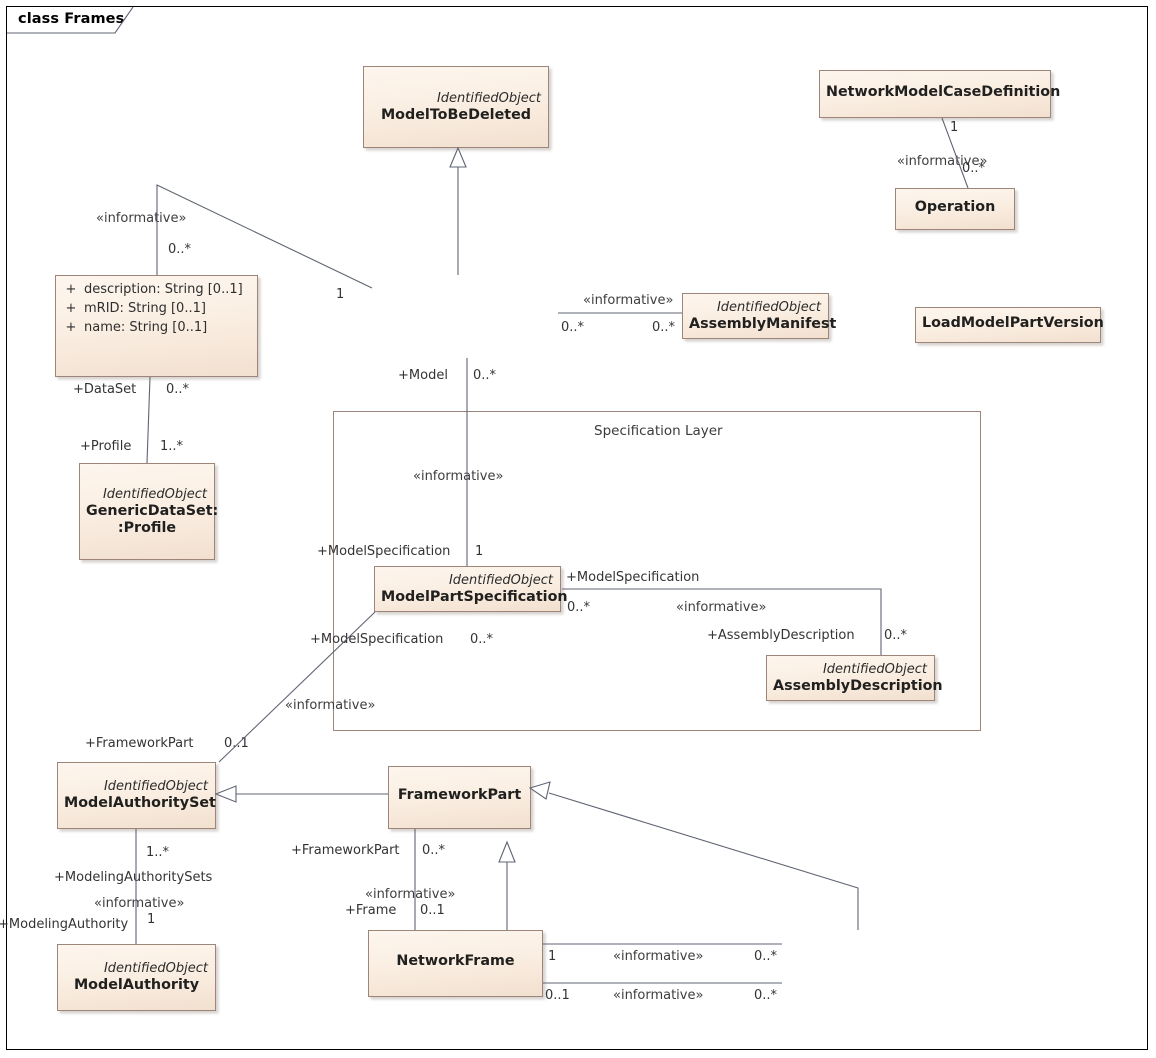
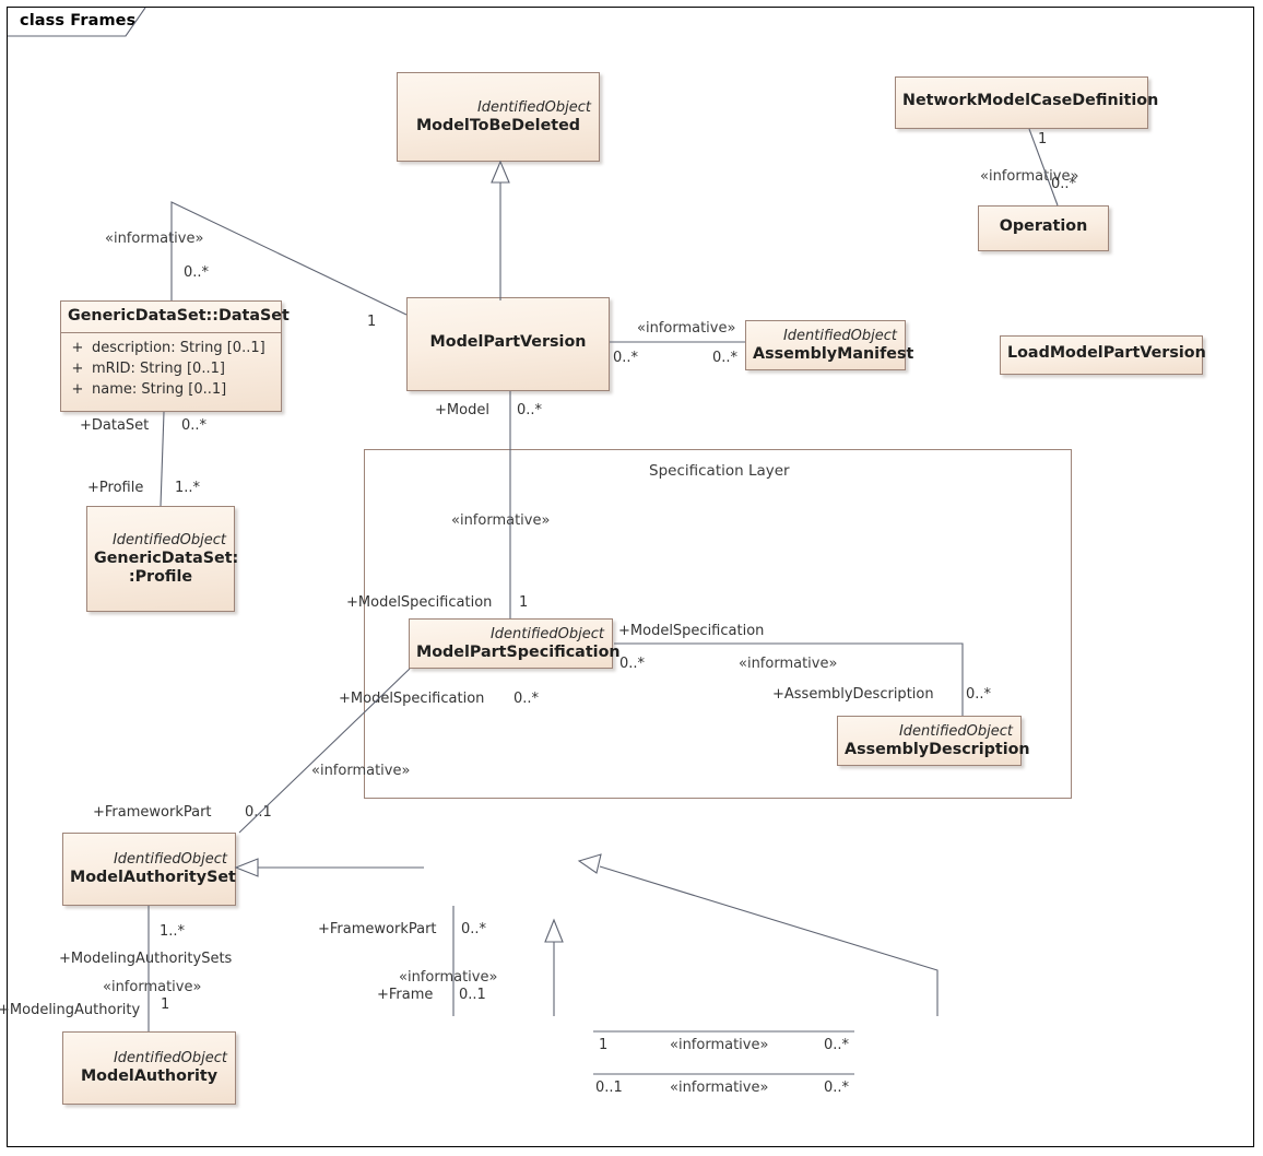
  class Frames
  Specification Layer
  IdentifiedObject
  ModelToBeDeleted
  NetworkModelCaseDefinition
  Operation
+ GenericDataSet::DataSet
  +
  description: String [0..1]
  +
  mRID: String [0..1]
  +
  name: String [0..1]
+ ModelPartVersion
  IdentifiedObject
  AssemblyManifest
  LoadModelPartVersion
  IdentifiedObject
  GenericDataSet:
  :Profile
  IdentifiedObject
  ModelPartSpecification
  IdentifiedObject
  AssemblyDescription
  IdentifiedObject
  ModelAuthoritySet
  IdentifiedObject
  ModelAuthority
- FrameworkPart
- NetworkFrame
  «informaive»
  0..*
  1
  «informative»
  0..*
  0..*
  1
  «informaive»
  0..*
  +DataSet
  0..*
  +Profile
  1..*
  +Model
  0..*
  «informtive»
  +ModelSpecification
  1
  +ModelSpecification
  0..*
  «informative»
  +AssemblyDescription
  0..*
  +ModelSpecification
  0..*
  «informative»
  +FrameworkPart
  0.1
  1..*
  +ModelingAuthoritySets
  «informative»
  +ModelingAuthority
  1
  +FrameworkPart
  0..*
  «informative»
  +Frame
  0..1
  1
  «informative»
  0..*
  0..1
  «informative»
  0..*
